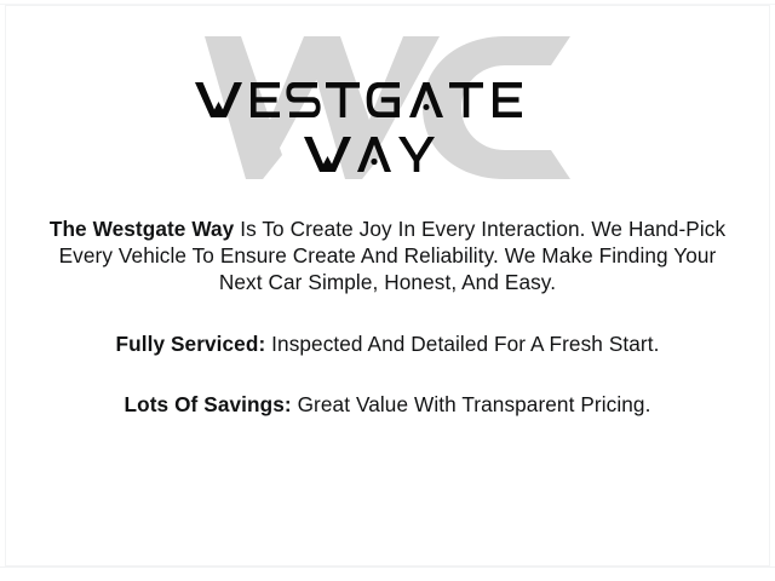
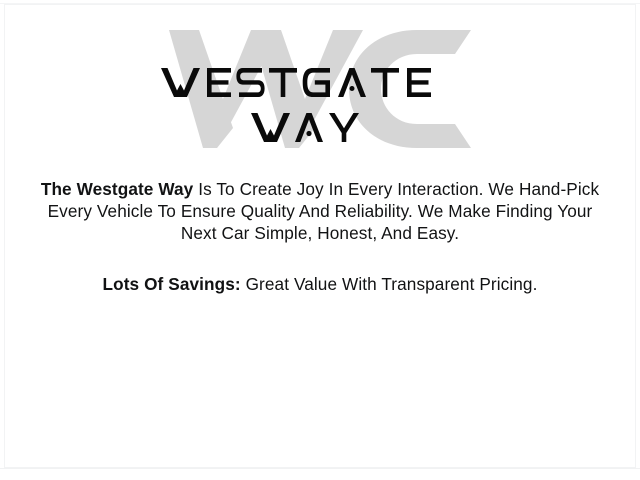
- The Westgate Way Is To Create Joy In Every Interaction. We Hand-Pick Every Vehicle To Ensure Create And Reliability. We Make Finding Your Next Car Simple, Honest, And Easy.
+ The Westgate Way Is To Create Joy In Every Interaction. We Hand-Pick Every Vehicle To Ensure Quality And Reliability. We Make Finding Your Next Car Simple, Honest, And Easy.
- Fully Serviced: Inspected And Detailed For A Fresh Start.
  Lots Of Savings: Great Value With Transparent Pricing.
